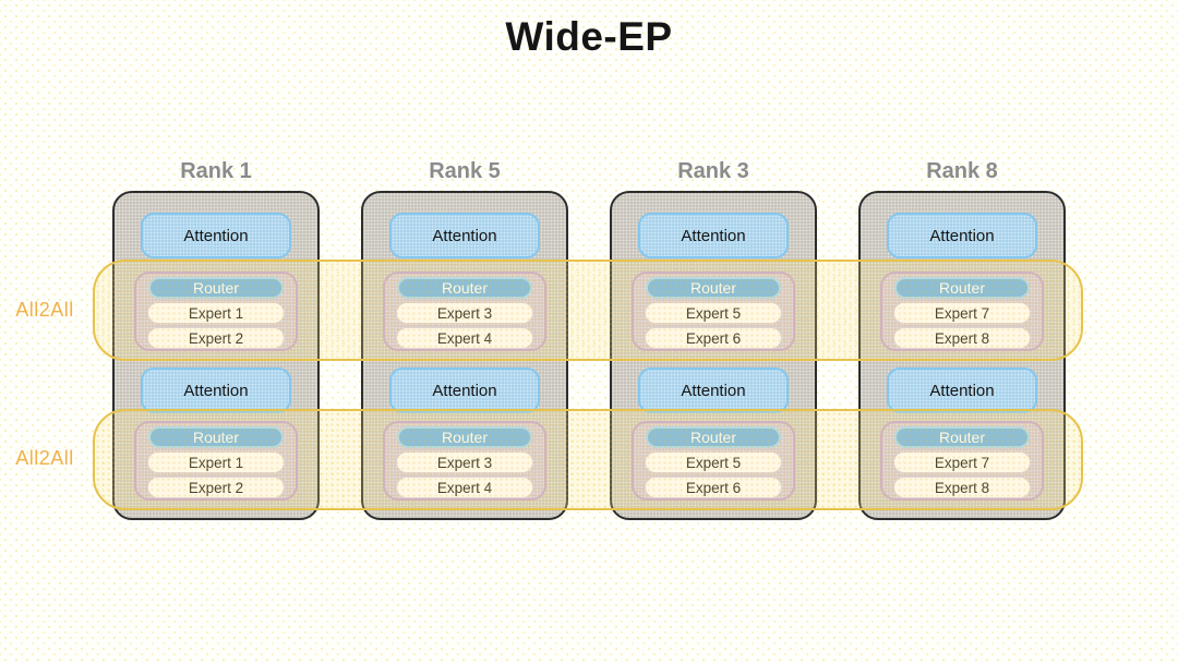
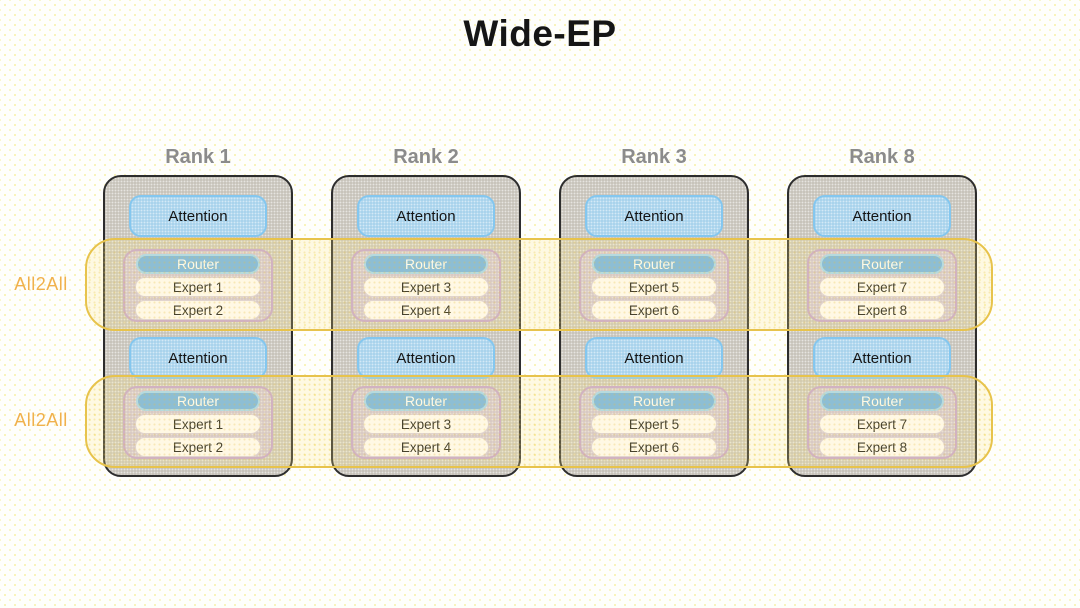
  Wide-EP
  Rank 1
  Attention
  Attention
- Rank 5
+ Rank 2
  Attention
  Attention
  Rank 3
  Attention
  Attention
  Rank 8
  Attention
  Attention
  All2All
  All2All
